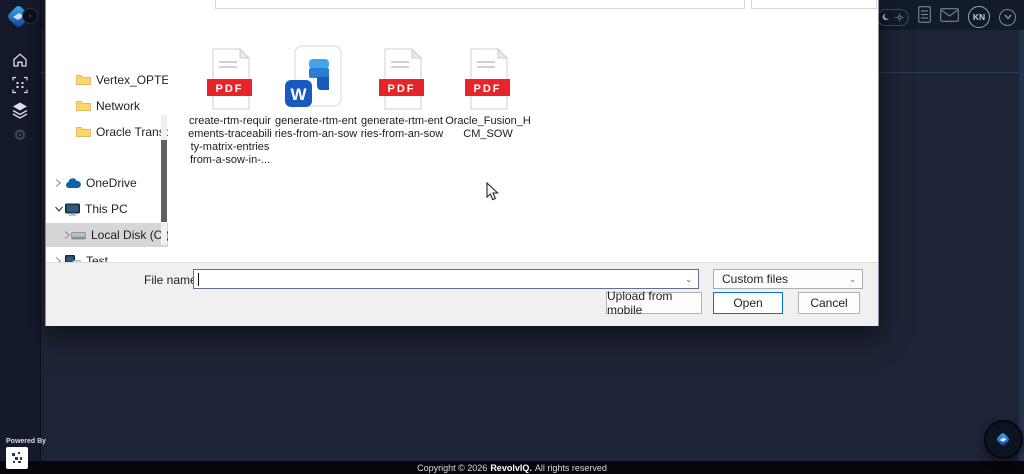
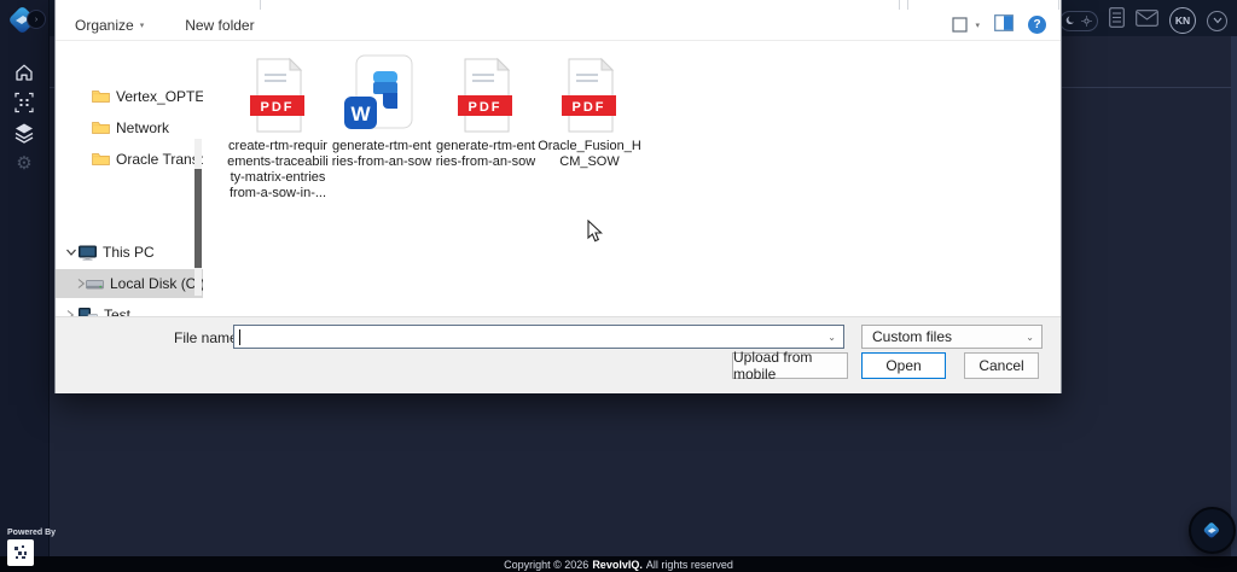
  ⚙
  KN
+ Organize
+ New folder
+ ?
  Network
- OneDrive
  This PC
  Local Disk (C)
  Test
  PDF
  create-rtm-requir
  ements-traceabili
  ty-matrix-entries
  from-a-sow-in-...
  W
  generate-rtm-ent
  ries-from-an-sow
  PDF
  generate-rtm-ent
  ries-from-an-sow
  PDF
  Oracle_Fusion_H
  CM_SOW
  File nam
  ⌄
  Custom files
  ⌄
  Upload from mobile
  Open
  Cancel
  Copyright © 2026
  RevolvIQ.
  All rights reserved
